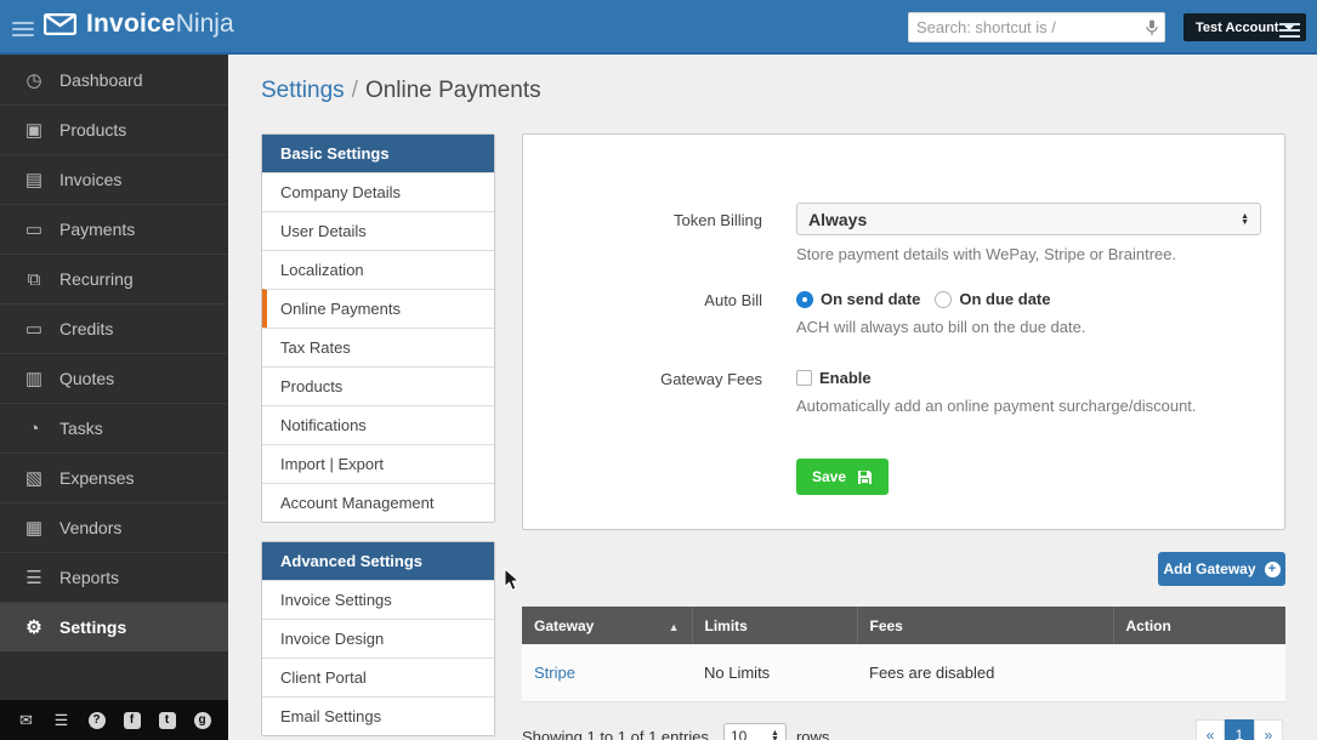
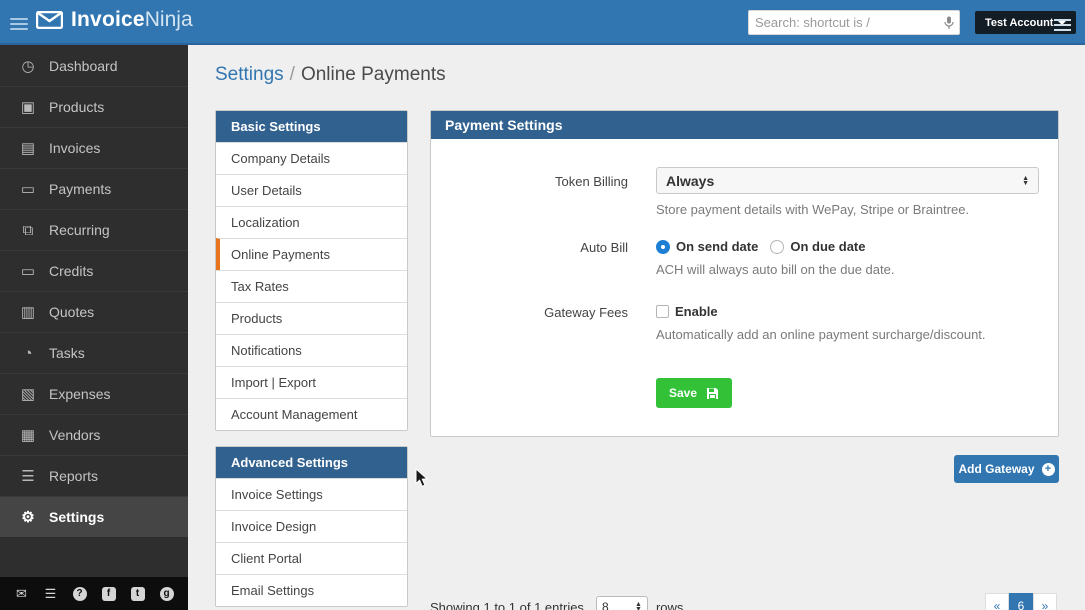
  Invoice
  Ninja
  Search: shortcut is /
  Test Account
  ◷
  Dashboard
  ▣
  Products
  ▤
  Invoices
  ▭
  Payments
  ⧉
  Recurring
  ▭
  Credits
  ▥
  Quotes
  ◔
  Tasks
  ▧
  Expenses
  ▦
  Vendors
  ☰
  Reports
  ⚙
  Settings
  ✉
  ☰
  ?
  f
  t
  g
  Settings / Online Payments
  Basic Settings
  Company Details
  User Details
  Localization
  Online Payments
  Tax Rates
  Products
  Notifications
  Import | Export
  Account Management
  Advanced Settings
  Invoice Settings
  Invoice Design
  Client Portal
  Email Settings
+ Payment Settings
  Token Billing
  Always
  Store payment details with WePay, Stripe or Braintree.
  Auto Bill
  On send date
  On due date
  ACH will always auto bill on the due date.
  Gateway Fees
  Enable
  Automatically add an online payment surcharge/discount.
  Save
  Add Gateway
  +
- Gateway ▲	Limits	Fees	Action
- Stripe	No Limits	Fees are disabled
  Showing 1 to 1 of 1 entries
- 10
+ 8
  rows
  «
- 1
+ 6
  »
